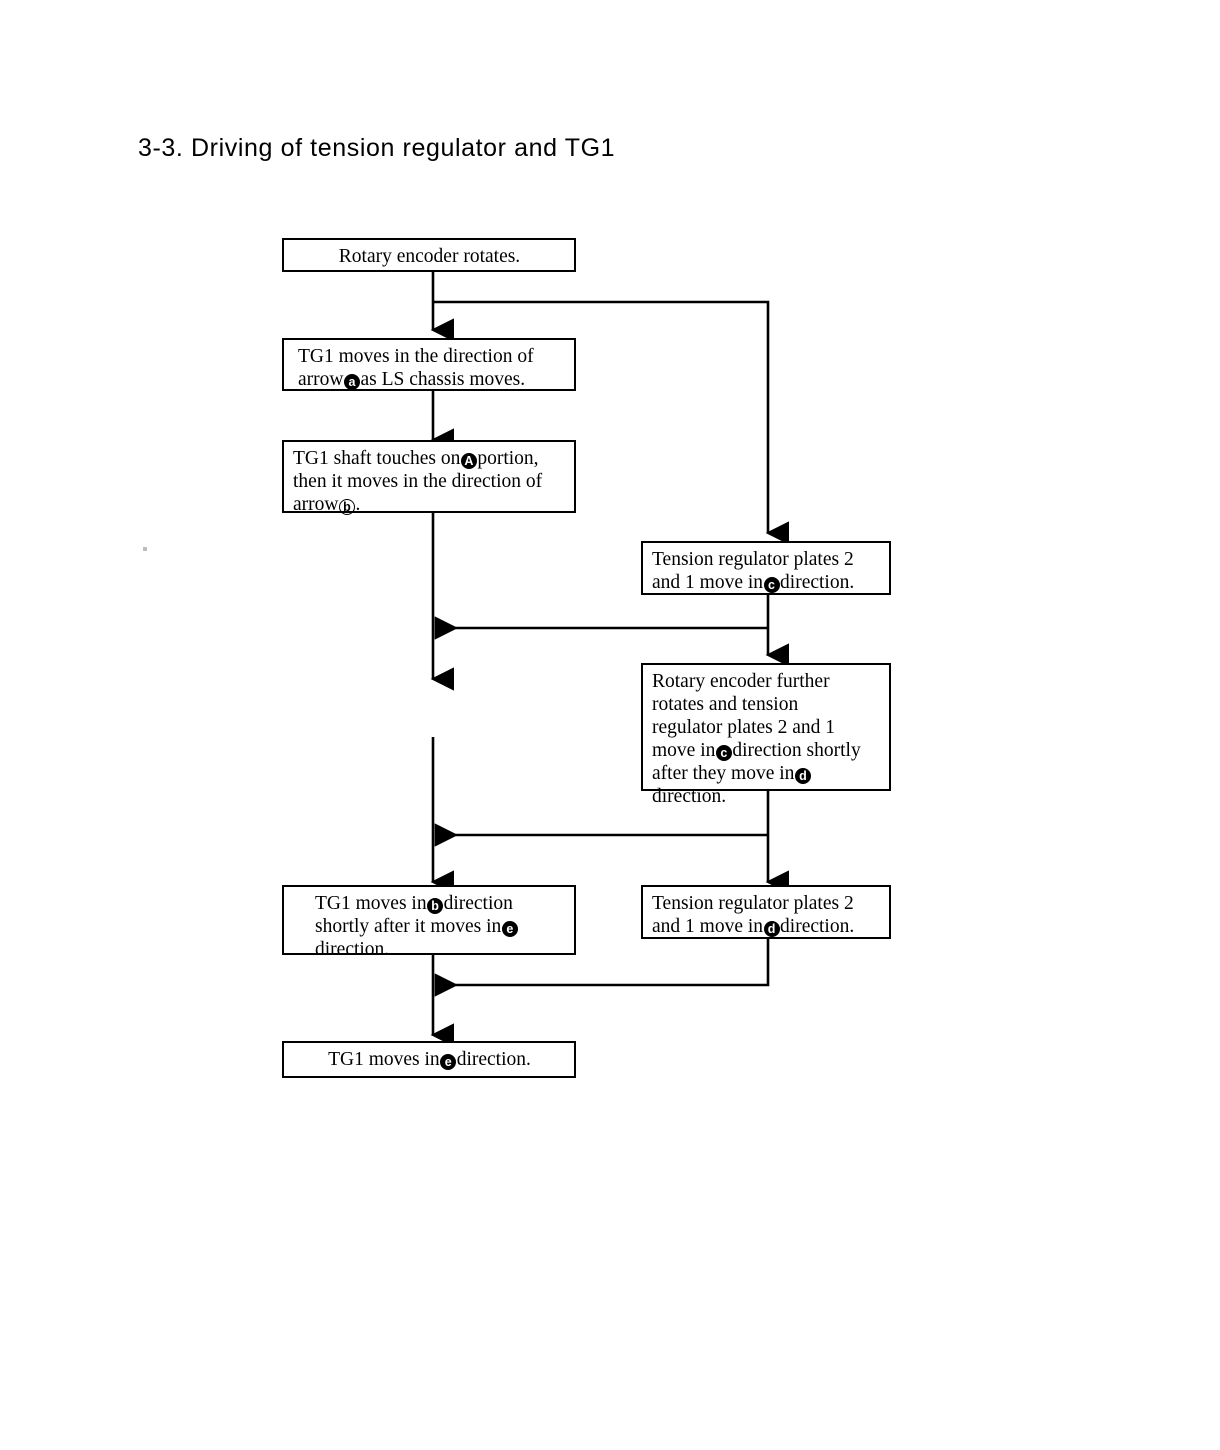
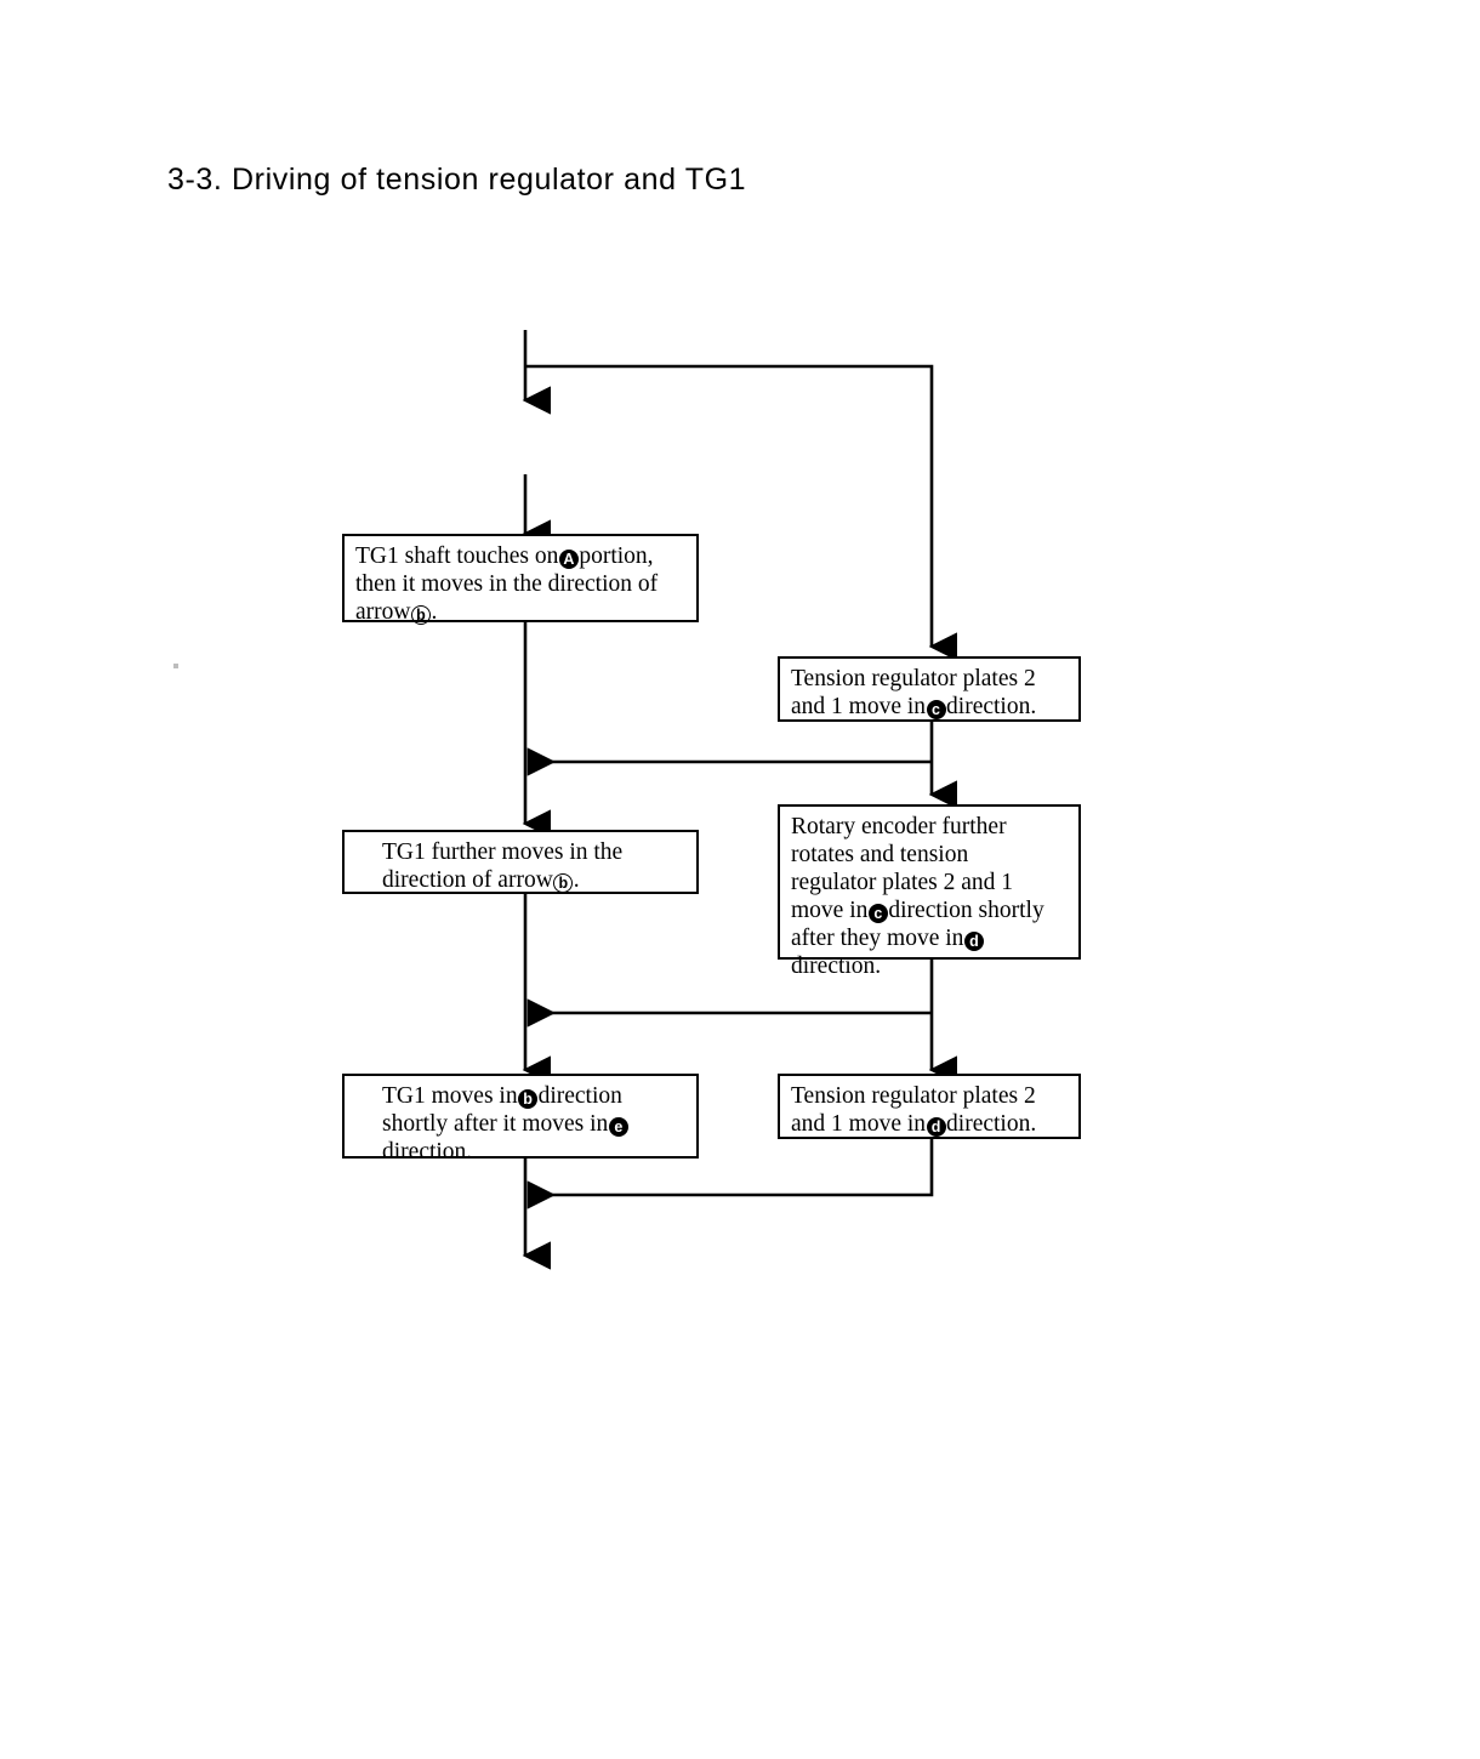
  3-3. Driving of tension regulator and TG1
- Rotary encoder rotates.
- TG1 moves in the direction of
- arrow a as LS chassis moves.
  TG1 shaft touches on A portion,
  then it moves in the direction of
  arrow b .
  Tension regulator plates 2
  and 1 move in c direction.
+ TG1 further moves in the
+ direction of arrow b .
  Rotary encoder further
  rotates and tension
  regulator plates 2 and 1
  move in c direction shortly
  after they move in d
  direction.
  TG1 moves in b direction
  shortly after it moves in e
  direction.
  Tension regulator plates 2
  and 1 move in d direction.
- TG1 moves in e direction.
